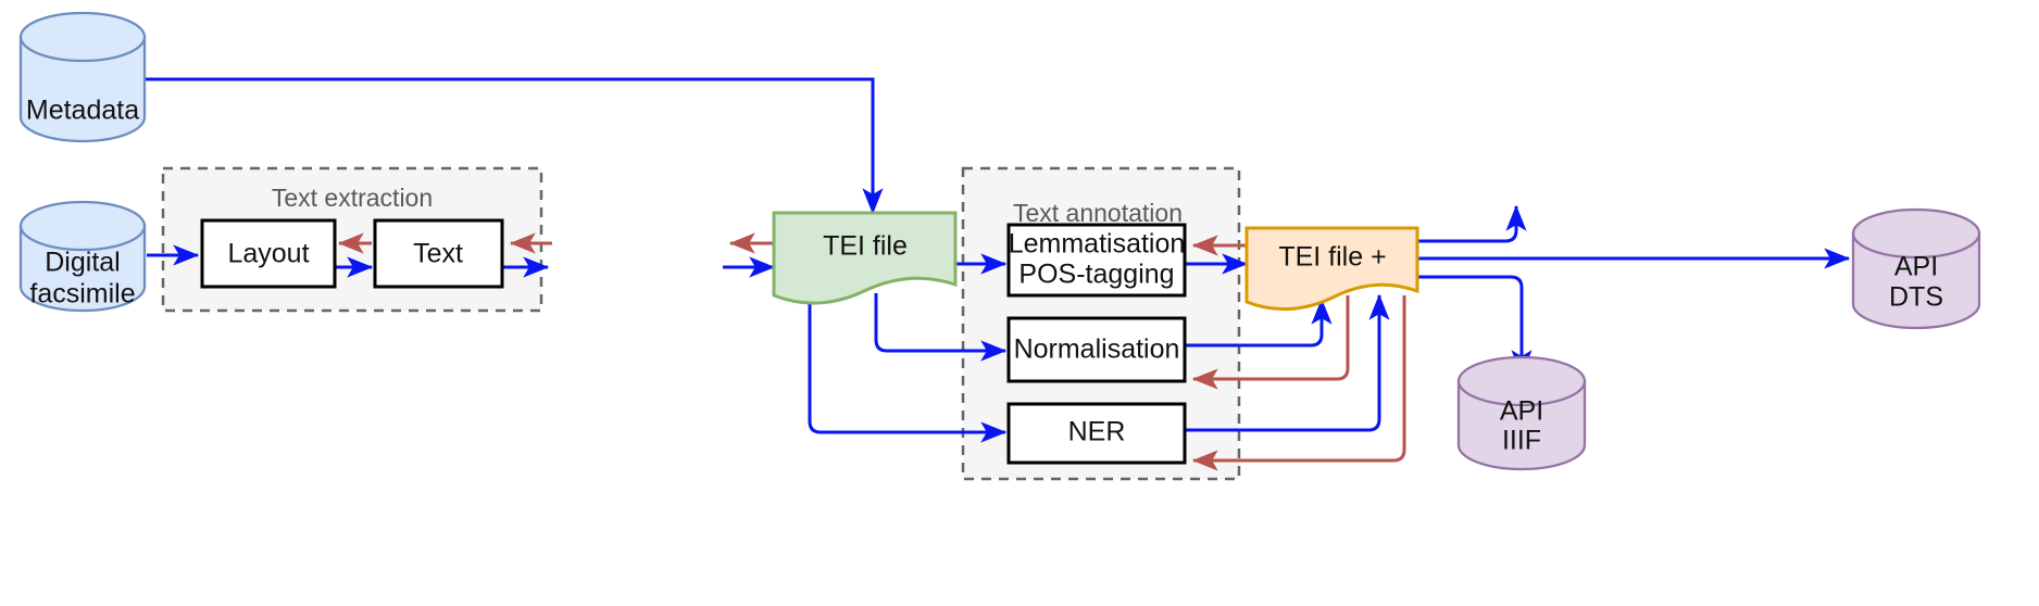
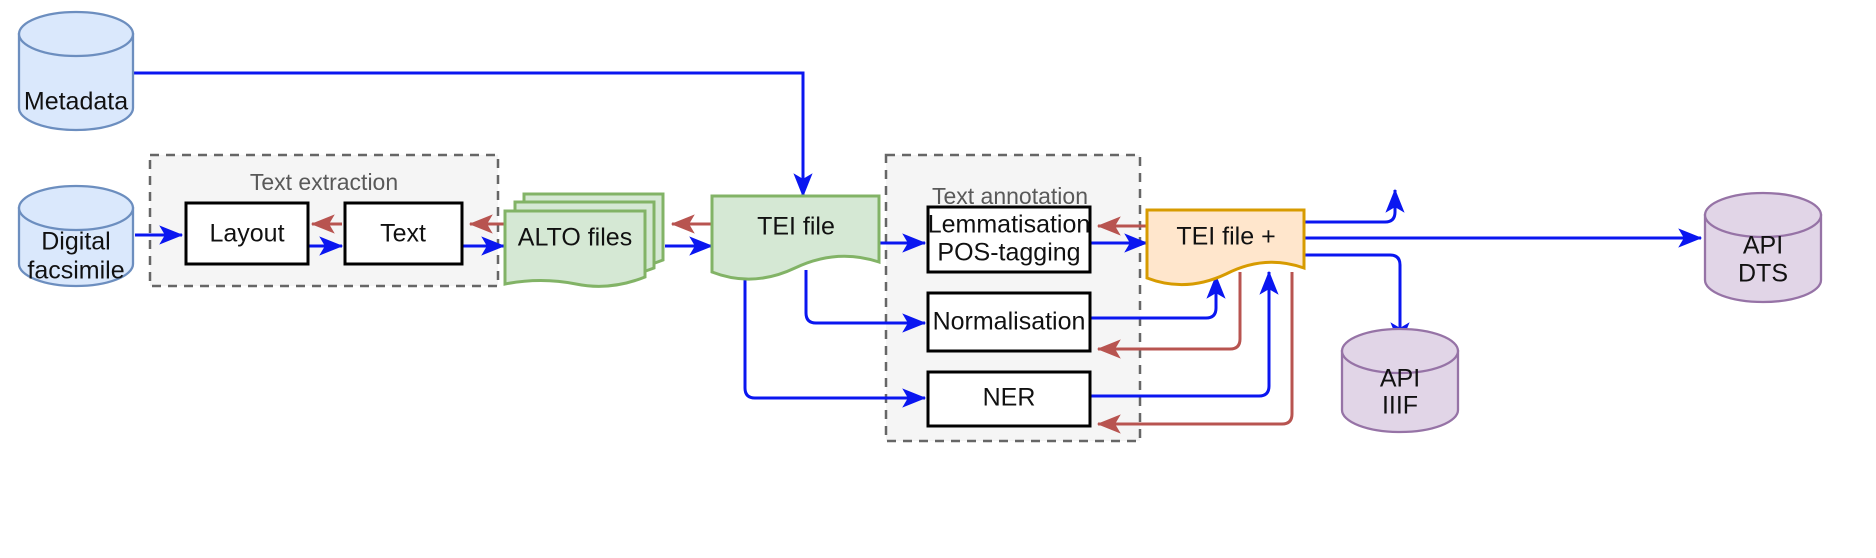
  Text extraction
  Text annotation
  Metadata
  Digital
  facsimile
  Layout
  Text
+ ALTO files
  TEI file
  Lemmatisation
  POS-tagging
  Normalisation
  NER
  TEI file +
  API
  DTS
  API
  IIIF
